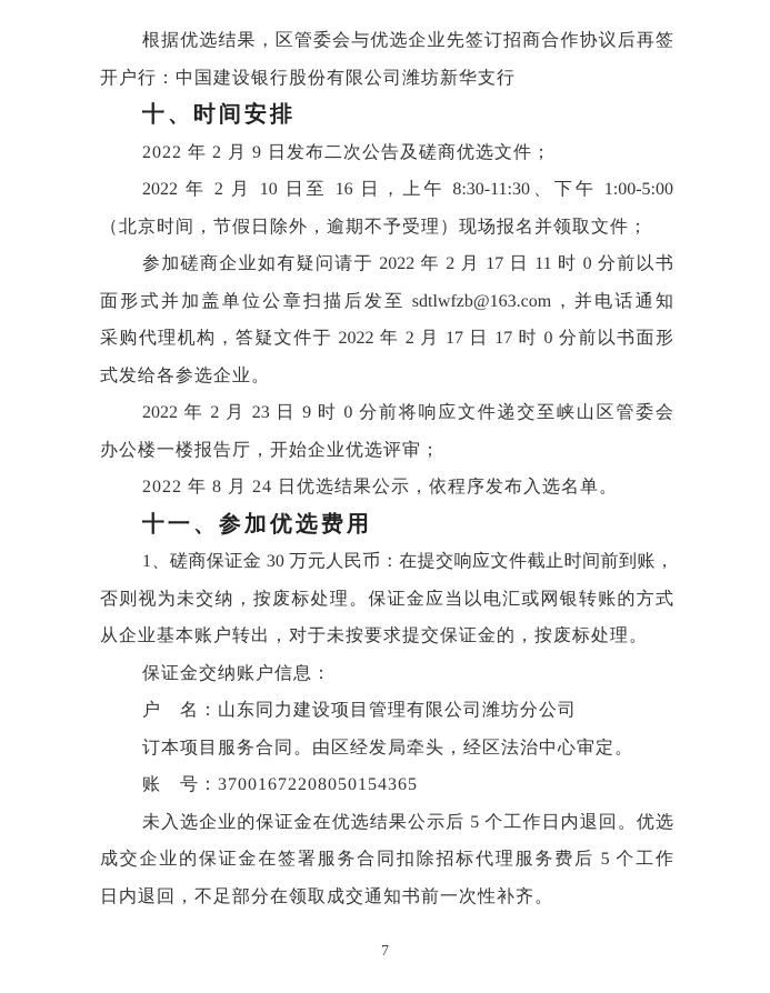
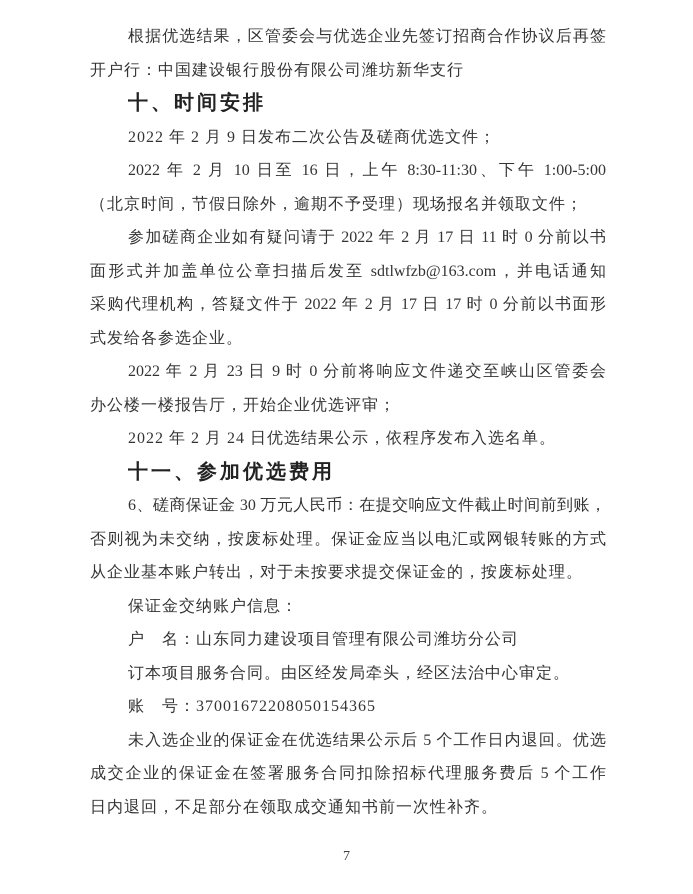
  根据优选结果，区管委会与优选企业先签订招商合作协议后再签
  开户行：中国建设银行股份有限公司潍坊新华支行
  十、时间安排
  2022 年 2 月 9 日发布二次公告及磋商优选文件；
  2022 年 2 月 10 日至 16 日，上午 8:30-11:30、下午 1:00-5:00
  （北京时间，节假日除外，逾期不予受理）现场报名并领取文件；
  参加磋商企业如有疑问请于 2022 年 2 月 17 日 11 时 0 分前以书
  面形式并加盖单位公章扫描后发至 sdtlwfzb@163.com，并电话通知
  采购代理机构，答疑文件于 2022 年 2 月 17 日 17 时 0 分前以书面形
  式发给各参选企业。
  2022 年 2 月 23 日 9 时 0 分前将响应文件递交至峡山区管委会
  办公楼一楼报告厅，开始企业优选评审；
- 2022 年 8 月 24 日优选结果公示，依程序发布入选名单。
+ 2022 年 2 月 24 日优选结果公示，依程序发布入选名单。
  十一、参加优选费用
- 1、磋商保证金 30 万元人民币：在提交响应文件截止时间前到账，
+ 6、磋商保证金 30 万元人民币：在提交响应文件截止时间前到账，
  否则视为未交纳，按废标处理。保证金应当以电汇或网银转账的方式
  从企业基本账户转出，对于未按要求提交保证金的，按废标处理。
  保证金交纳账户信息：
  户 名：山东同力建设项目管理有限公司潍坊分公司
  订本项目服务合同。由区经发局牵头，经区法治中心审定。
  账 号：37001672208050154365
  未入选企业的保证金在优选结果公示后 5 个工作日内退回。优选
  成交企业的保证金在签署服务合同扣除招标代理服务费后 5 个工作
  日内退回，不足部分在领取成交通知书前一次性补齐。
  7
